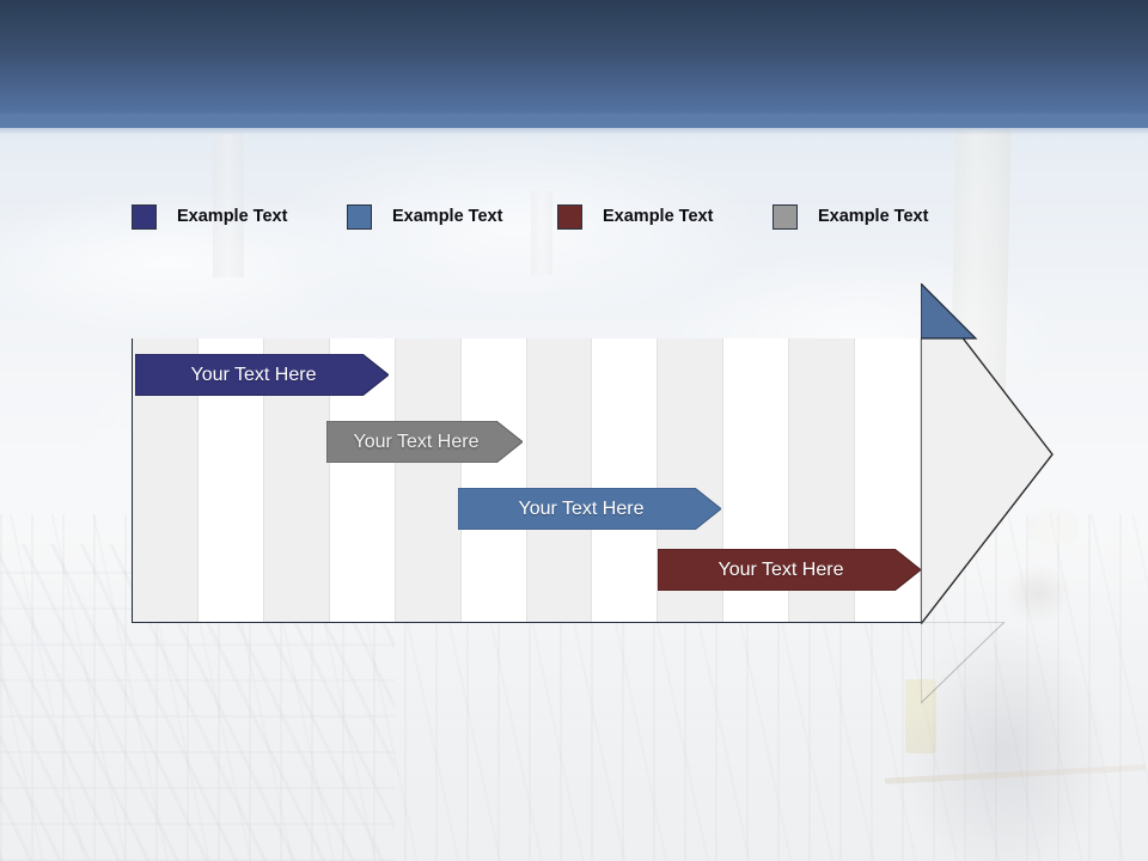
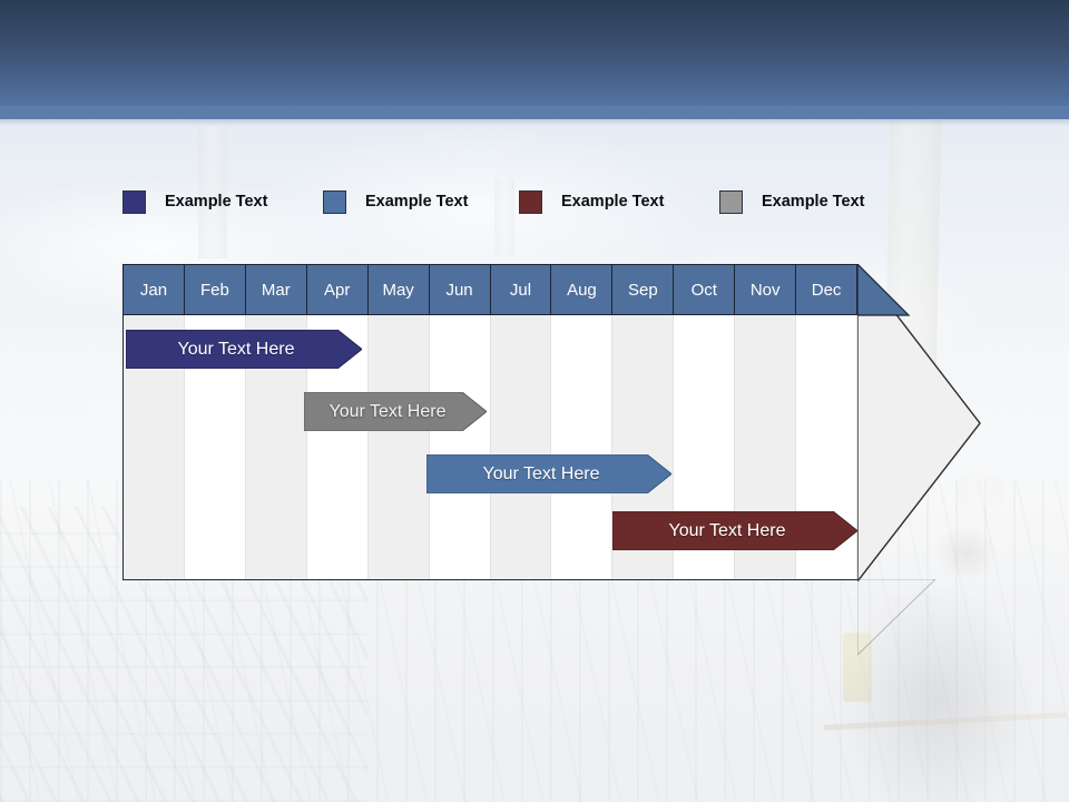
  Example Text
  Example Text
  Example Text
  Example Text
+ Jan
+ Feb
+ Mar
+ Apr
+ May
+ Jun
+ Jul
+ Aug
+ Sep
+ Oct
+ Nov
+ Dec
  Your Text Here
  Your Text Here
  Your Text Here
  Your Text Here
